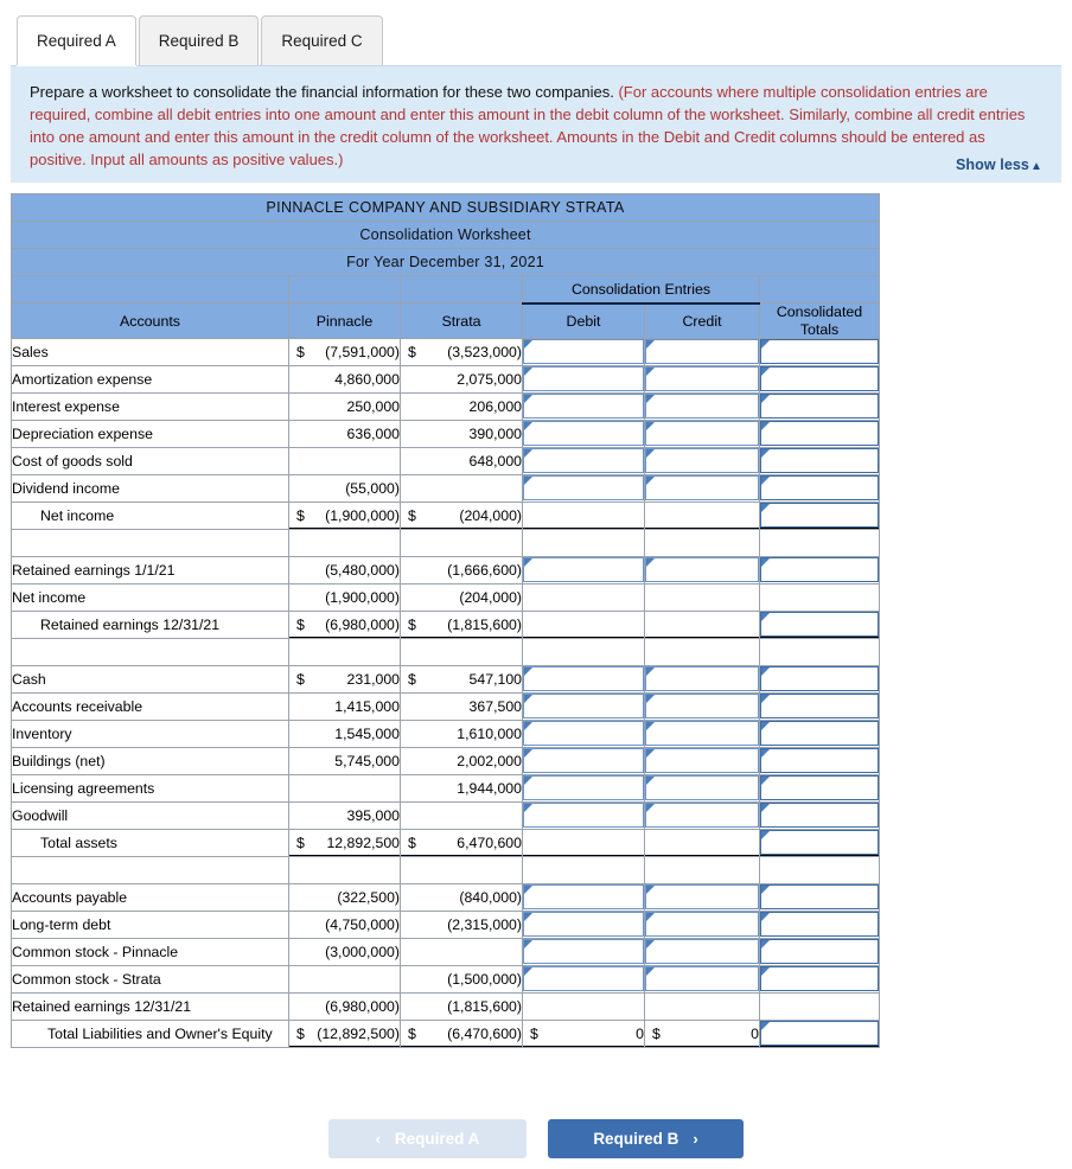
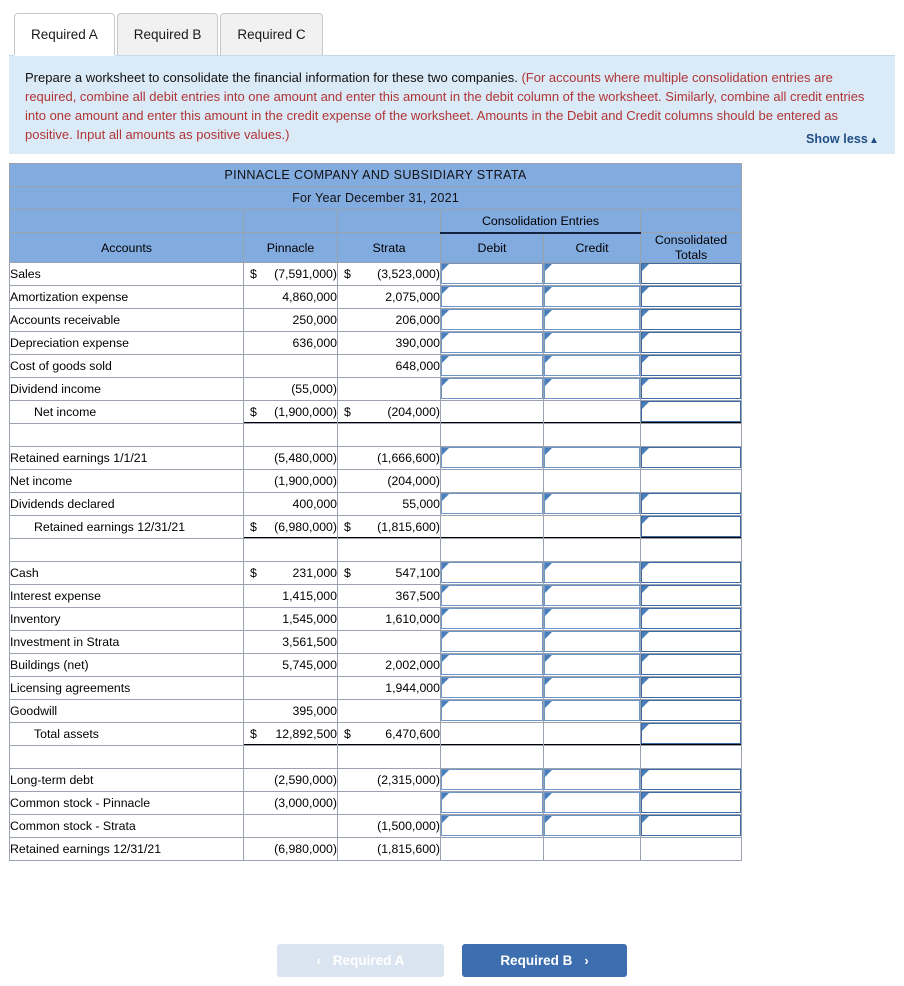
  Required A
  Required B
  Required C
- Prepare a worksheet to consolidate the financial information for these two companies. (For accounts where multiple consolidation entries are required, combine all debit entries into one amount and enter this amount in the debit column of the worksheet. Similarly, combine all credit entries into one amount and enter this amount in the credit column of the worksheet. Amounts in the Debit and Credit columns should be entered as positive. Input all amounts as positive values.)
+ Prepare a worksheet to consolidate the financial information for these two companies. (For accounts where multiple consolidation entries are required, combine all debit entries into one amount and enter this amount in the debit column of the worksheet. Similarly, combine all credit entries into one amount and enter this amount in the credit expense of the worksheet. Amounts in the Debit and Credit columns should be entered as positive. Input all amounts as positive values.)
  Show less▲
  PINNACLE COMPANY AND SUBSIDIARY STRATA
- Consolidation Worksheet
  For Year December 31, 2021
  			Consolidation Entries
  Accounts	Pinnacle	Strata	Debit	Credit	Consolidated Totals
  Sales	$ (7,591,000)	$ (3,523,000)
  Amortization expense	4,860,000	2,075,000
- Interest expense	250,000	206,000
+ Accounts receivable	250,000	206,000
  Depreciation expense	636,000	390,000
  Cost of goods sold		648,000
  Dividend income	(55,000)
  Net income	$ (1,900,000)	$ (204,000)
  Retained earnings 1/1/21	(5,480,000)	(1,666,600)
  Net income	(1,900,000)	(204,000)
+ Dividends declared	400,000	55,000
  Retained earnings 12/31/21	$ (6,980,000)	$ (1,815,600)
  Cash	$ 231,000	$ 547,100
- Accounts receivable	1,415,000	367,500
+ Interest expense	1,415,000	367,500
  Inventory	1,545,000	1,610,000
+ Investment in Strata	3,561,500
  Buildings (net)	5,745,000	2,002,000
  Licensing agreements		1,944,000
  Goodwill	395,000
  Total assets	$ 12,892,500	$ 6,470,600
- Accounts payable	(322,500)	(840,000)
- Long-term debt	(4,750,000)	(2,315,000)
+ Long-term debt	(2,590,000)	(2,315,000)
  Common stock - Pinnacle	(3,000,000)
  Common stock - Strata		(1,500,000)
  Retained earnings 12/31/21	(6,980,000)	(1,815,600)
- Total Liabilities and Owner's Equity	$ (12,892,500)	$ (6,470,600)	$ 0	$ 0
  ‹
  Required A
  Required B
  ›
